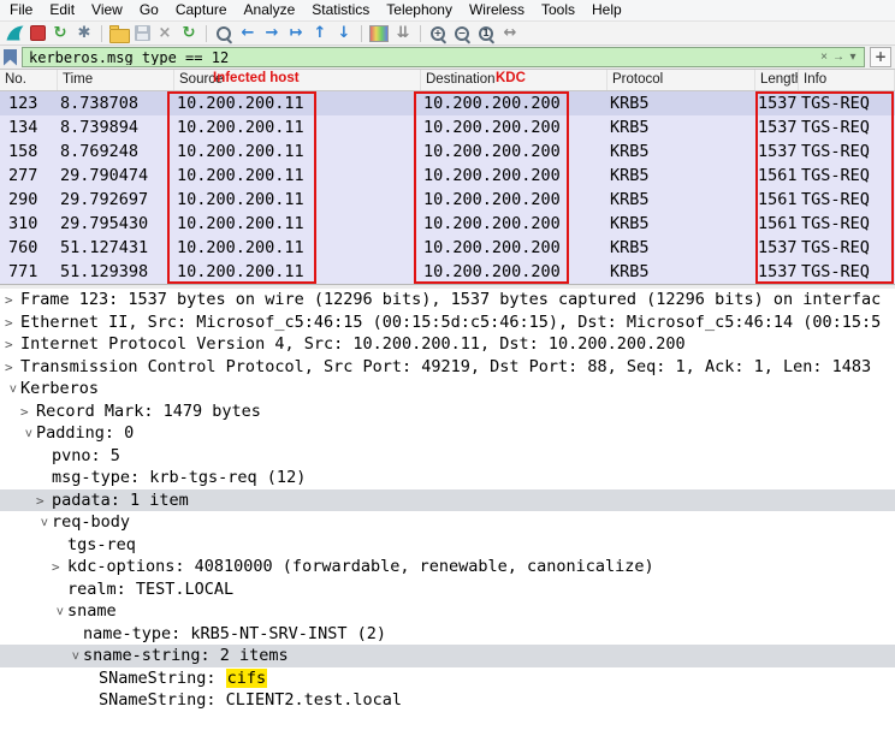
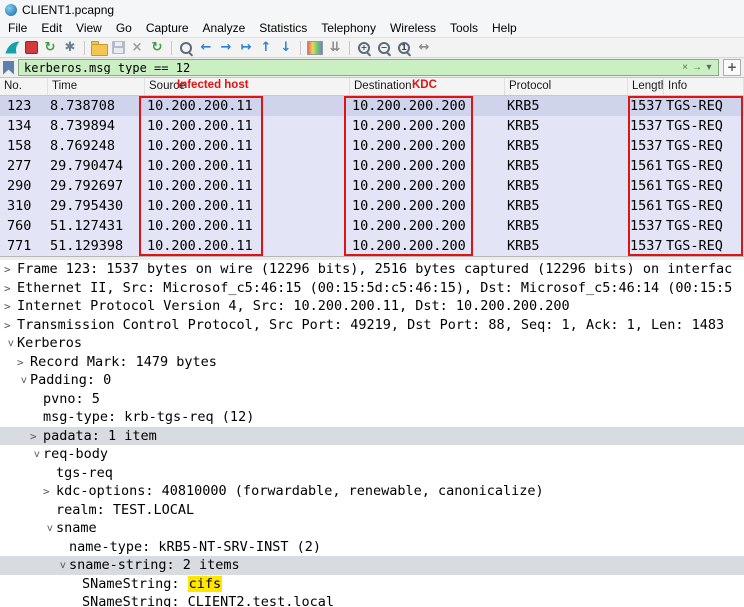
+ CLIENT1.pcapng
  File
  Edit
  View
  Go
  Capture
  Analyze
  Statistics
  Telephony
  Wireless
  Tools
  Help
  ↻
  ✱
  ×
  ↻
  ←
  →
  ↦
  ↑
  ↓
  ⇊
  +
  −
  1
  ↔
  kerberos.msg_type == 12
  ×
  →
  ▾
  +
  Infected host
  KDC
  No.
  Time
  Source
  Destination
  Protocol
  Length
  Info
  123
  8.738708
  10.200.200.11
  10.200.200.200
  KRB5
  1537
  TGS-REQ
  134
  8.739894
  10.200.200.11
  10.200.200.200
  KRB5
  1537
  TGS-REQ
  158
  8.769248
  10.200.200.11
  10.200.200.200
  KRB5
  1537
  TGS-REQ
  277
  29.790474
  10.200.200.11
  10.200.200.200
  KRB5
  1561
  TGS-REQ
  290
  29.792697
  10.200.200.11
  10.200.200.200
  KRB5
  1561
  TGS-REQ
  310
  29.795430
  10.200.200.11
  10.200.200.200
  KRB5
  1561
  TGS-REQ
  760
  51.127431
  10.200.200.11
  10.200.200.200
  KRB5
  1537
  TGS-REQ
  771
  51.129398
  10.200.200.11
  10.200.200.200
  KRB5
  1537
  TGS-REQ
- > Frame 123: 1537 bytes on wire (12296 bits), 1537 bytes captured (12296 bits) on interfac
+ > Frame 123: 1537 bytes on wire (12296 bits), 2516 bytes captured (12296 bits) on interfac
  > Ethernet II, Src: Microsof_c5:46:15 (00:15:5d:c5:46:15), Dst: Microsof_c5:46:14 (00:15:5
  > Internet Protocol Version 4, Src: 10.200.200.11, Dst: 10.200.200.200
  > Transmission Control Protocol, Src Port: 49219, Dst Port: 88, Seq: 1, Ack: 1, Len: 1483
  Kerberos
  > Record Mark: 1479 bytes
  Padding: 0
  pvno: 5
  msg-type: krb-tgs-req (12)
  > padata: 1 item
  req-body
  tgs-req
  > kdc-options: 40810000 (forwardable, renewable, canonicalize)
  realm: TEST.LOCAL
  sname
  name-type: kRB5-NT-SRV-INST (2)
  sname-string: 2 items
  SNameString: cifs
  SNameString: CLIENT2.test.local
